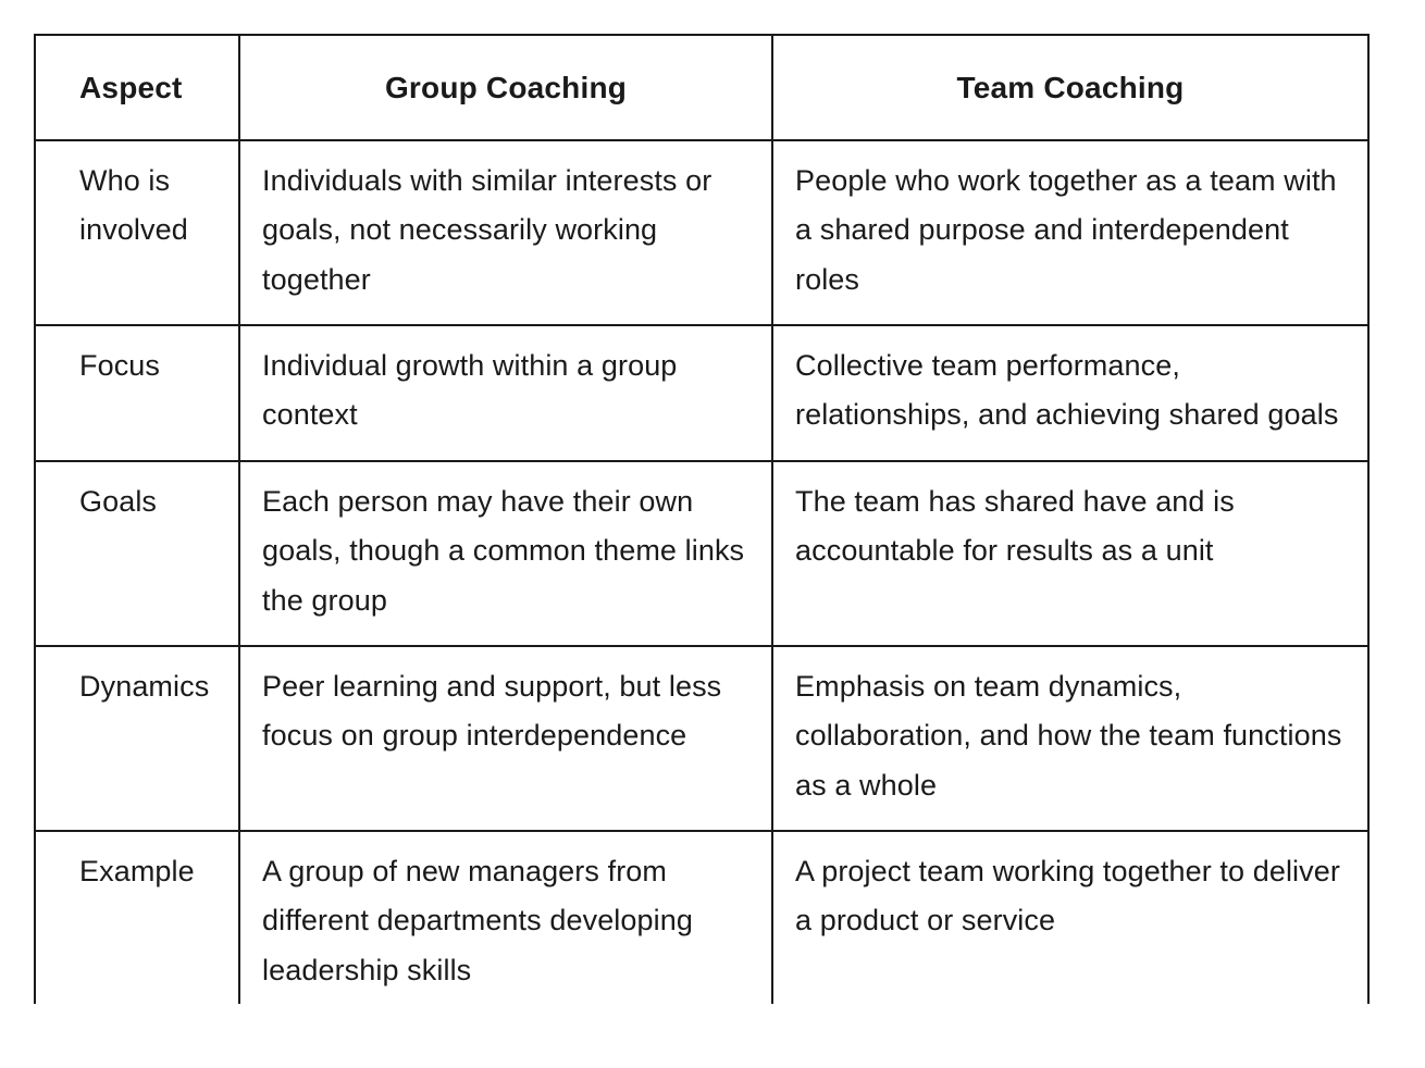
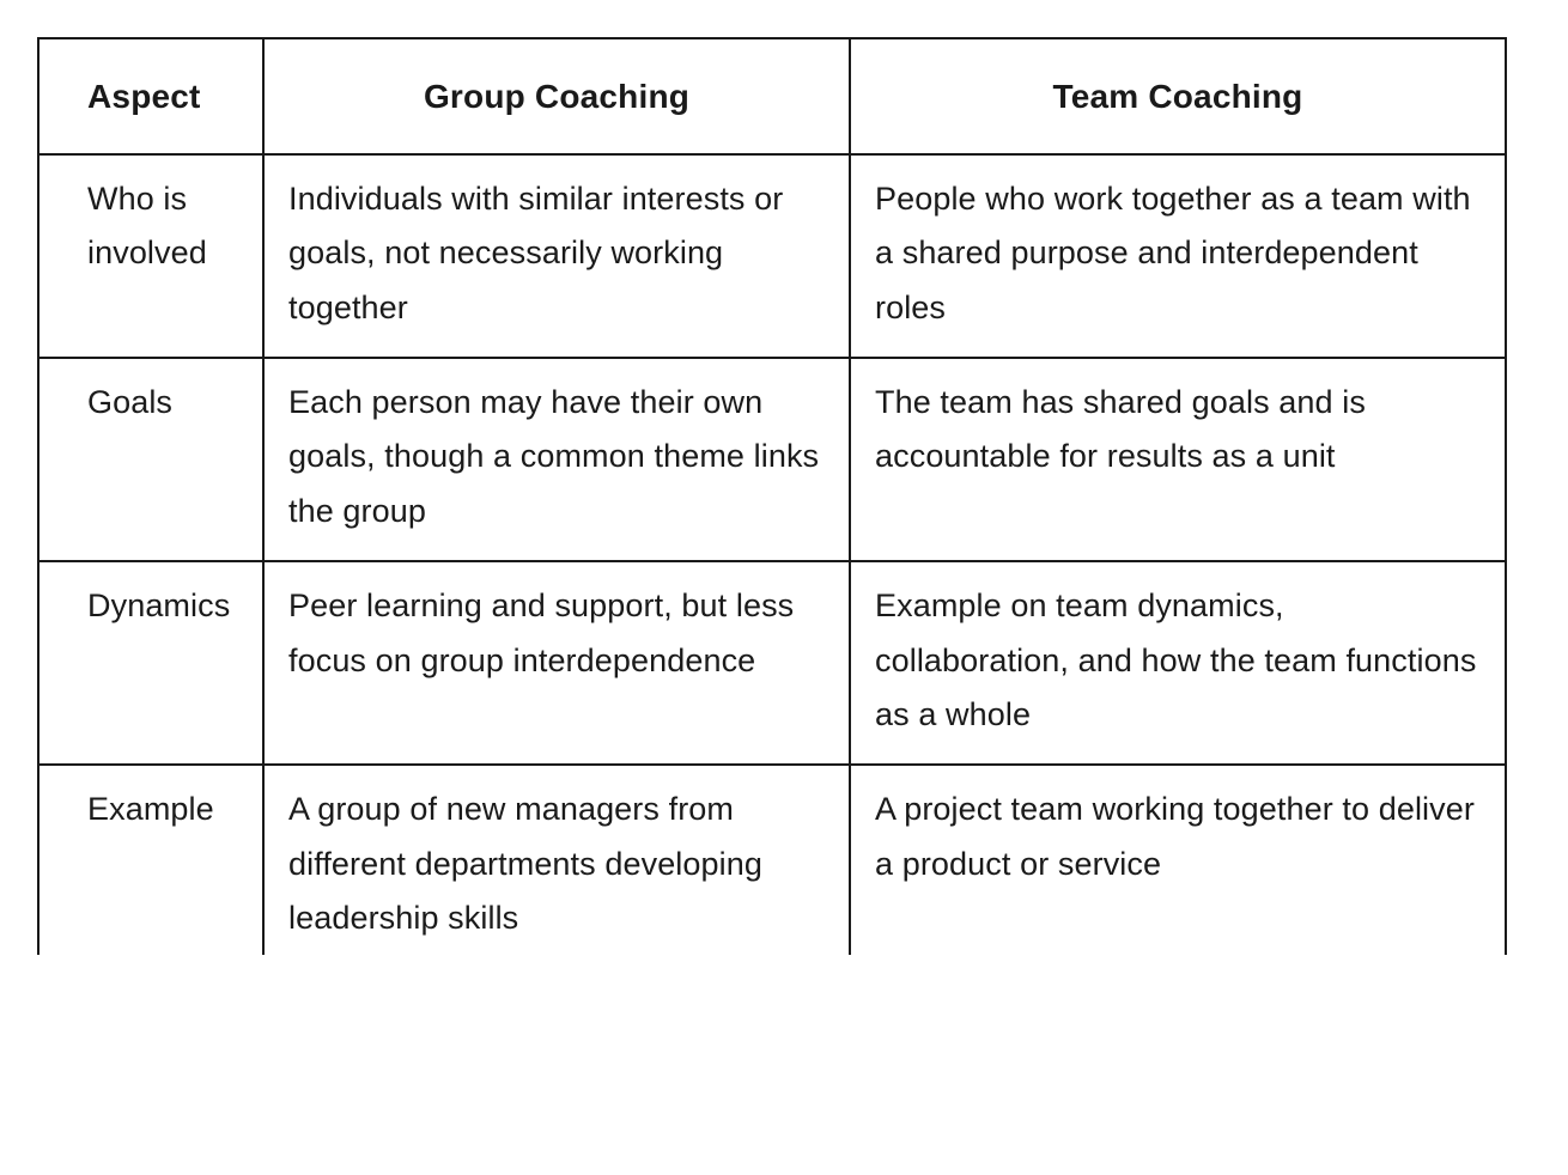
  Aspect	Group Coaching	Team Coaching
  Who is involved	Individuals with similar interests or goals, not necessarily working together	People who work together as a team with a shared purpose and interdependent roles
- Focus	Individual growth within a group context	Collective team performance, relationships, and achieving shared goals
- Goals	Each person may have their own goals, though a common theme links the group	The team has shared have and is accountable for results as a unit
+ Goals	Each person may have their own goals, though a common theme links the group	The team has shared goals and is accountable for results as a unit
- Dynamics	Peer learning and support, but less focus on group interdependence	Emphasis on team dynamics, collaboration, and how the team functions as a whole
+ Dynamics	Peer learning and support, but less focus on group interdependence	Example on team dynamics, collaboration, and how the team functions as a whole
  Example	A group of new managers from different departments developing leadership skills	A project team working together to deliver a product or service
